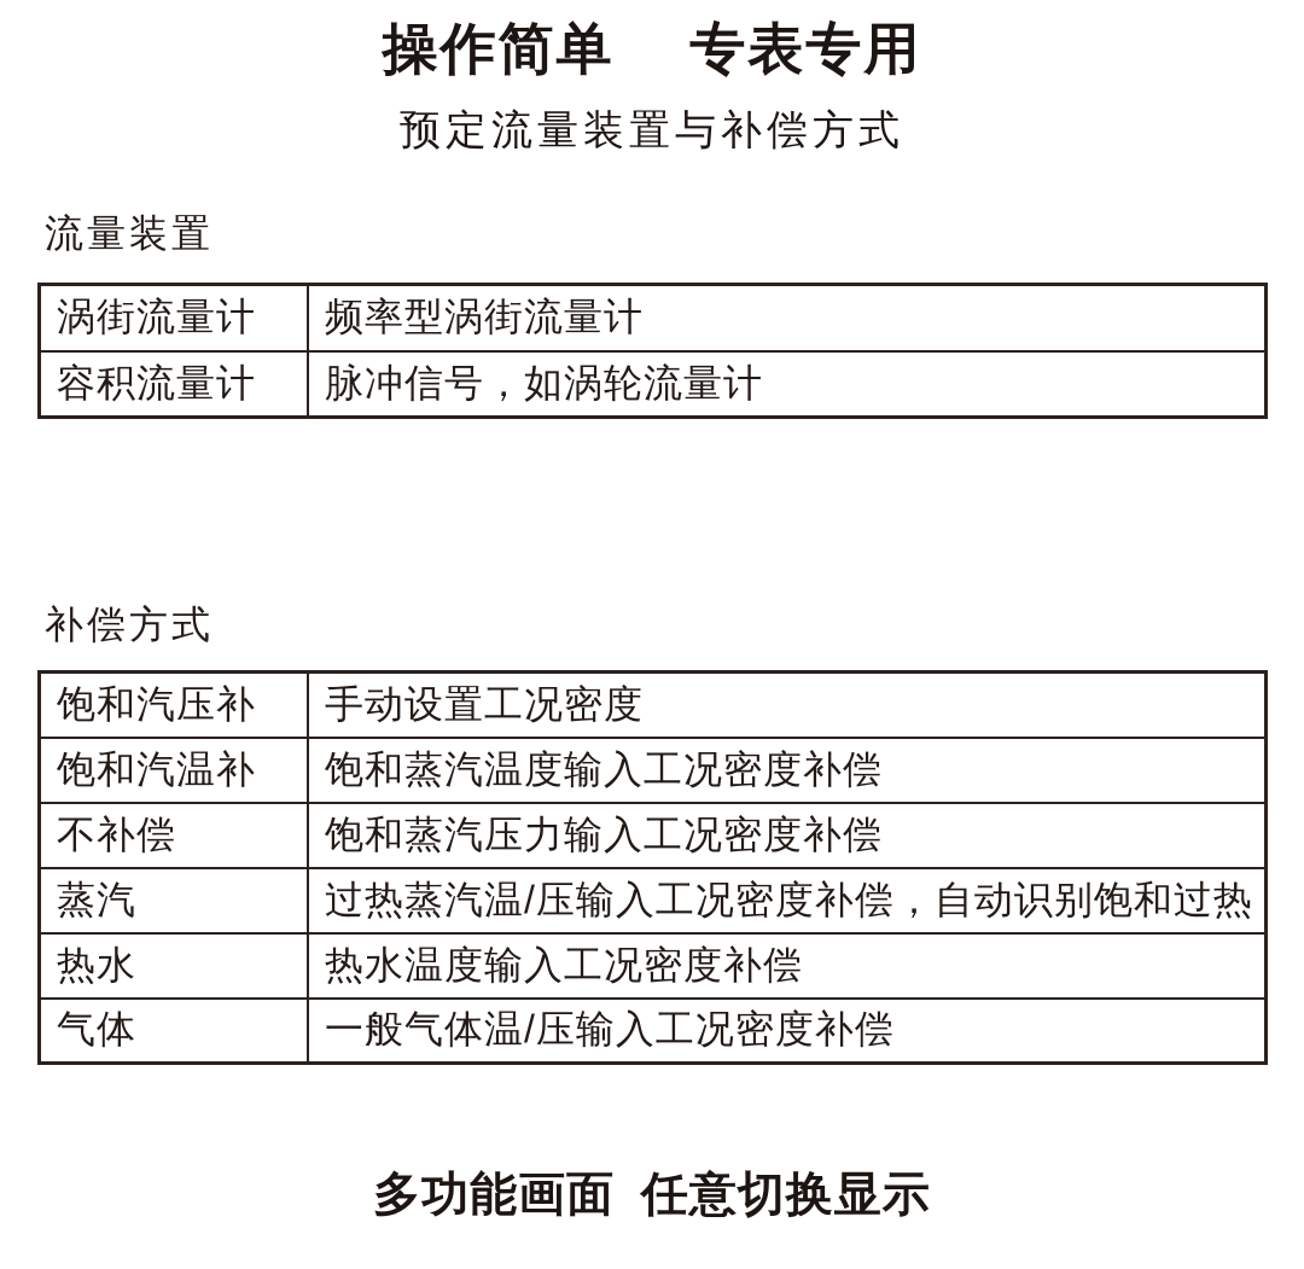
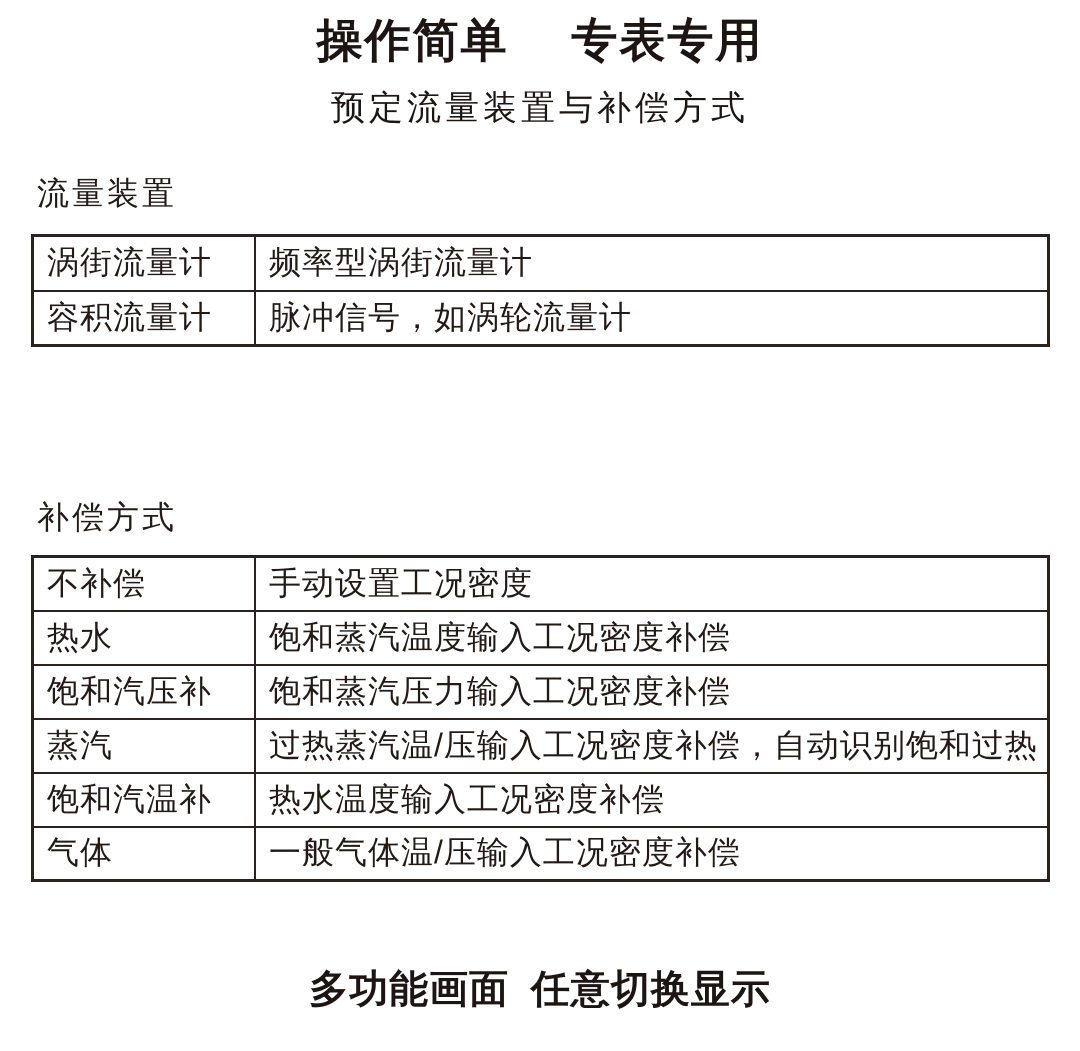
  操作简单 专表专用
  预定流量装置与补偿方式
  流量装置
  涡街流量计	频率型涡街流量计
  容积流量计	脉冲信号，如涡轮流量计
  补偿方式
- 饱和汽压补	手动设置工况密度
+ 不补偿	手动设置工况密度
- 饱和汽温补	饱和蒸汽温度输入工况密度补偿
+ 热水	饱和蒸汽温度输入工况密度补偿
- 不补偿	饱和蒸汽压力输入工况密度补偿
+ 饱和汽压补	饱和蒸汽压力输入工况密度补偿
  蒸汽	过热蒸汽温/压输入工况密度补偿，自动识别饱和过热
- 热水	热水温度输入工况密度补偿
+ 饱和汽温补	热水温度输入工况密度补偿
  气体	一般气体温/压输入工况密度补偿
  多功能画面 任意切换显示
